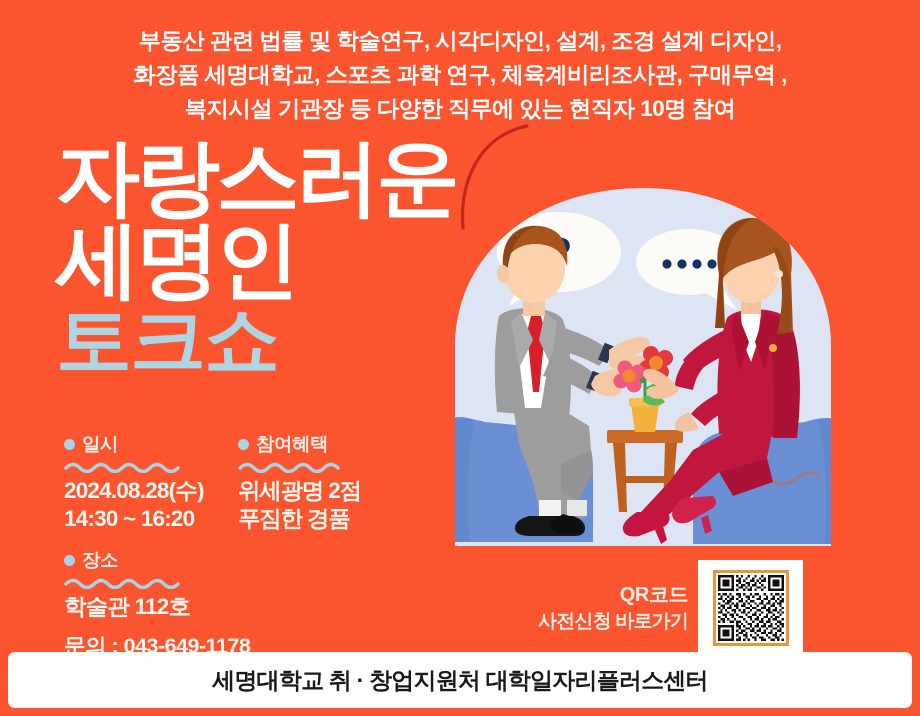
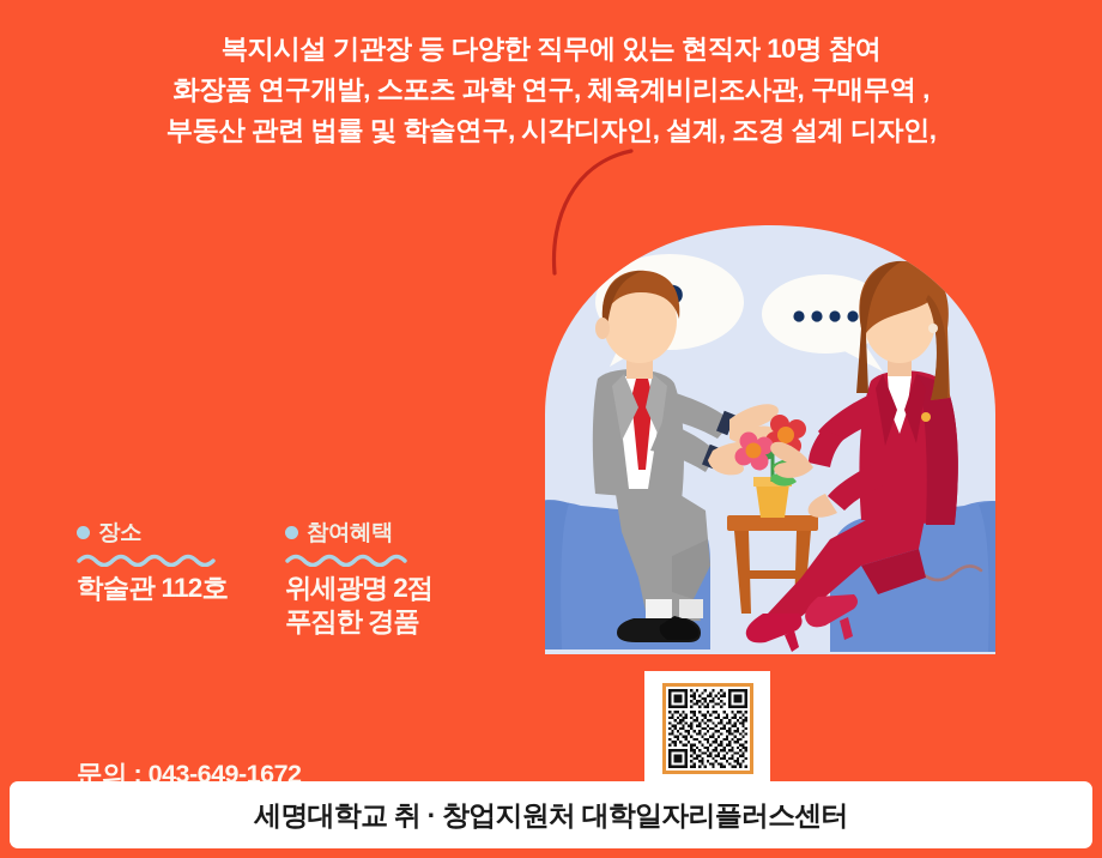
- 부동산 관련 법률 및 학술연구, 시각디자인, 설계, 조경 설계 디자인,
+ 복지시설 기관장 등 다양한 직무에 있는 현직자 10명 참여
- 화장품 세명대학교, 스포츠 과학 연구, 체육계비리조사관, 구매무역 ,
+ 화장품 연구개발, 스포츠 과학 연구, 체육계비리조사관, 구매무역 ,
- 복지시설 기관장 등 다양한 직무에 있는 현직자 10명 참여
+ 부동산 관련 법률 및 학술연구, 시각디자인, 설계, 조경 설계 디자인,
- 자랑스러운
- 세명인
- 토크쇼
- 일시
- 2024.08.28(수)
- 14:30 ~ 16:20
  장소
  학술관 112호
  참여혜택
  위세광명 2점
  푸짐한 경품
- 문의 : 043-649-1178
+ 문의 : 043-649-1672
- QR코드
- 사전신청 바로가기
  세명대학교 취 · 창업지원처 대학일자리플러스센터
